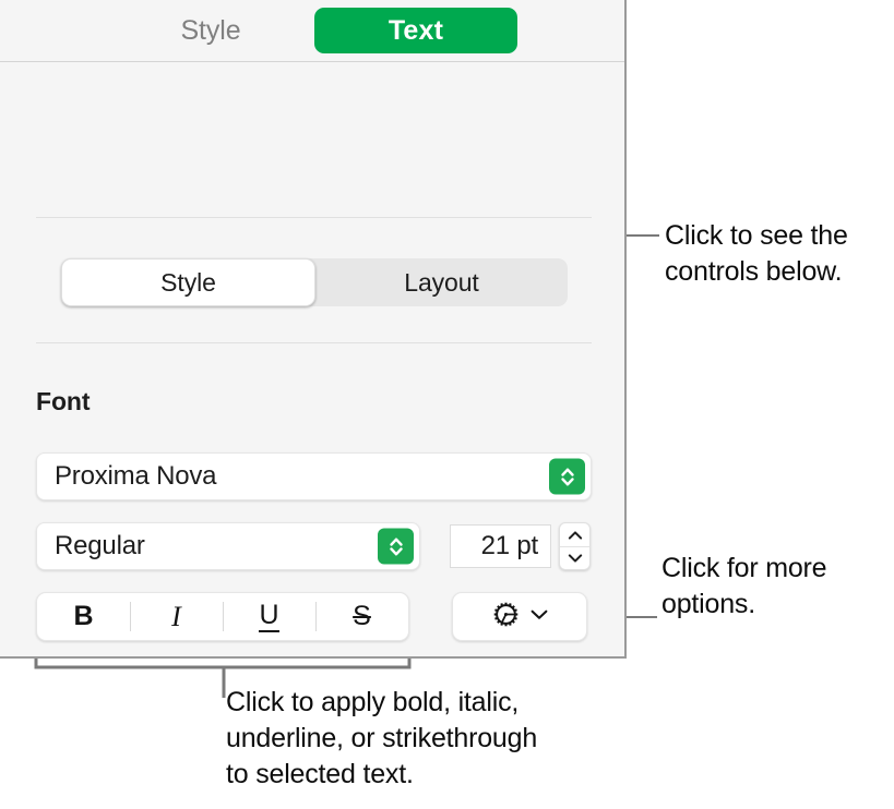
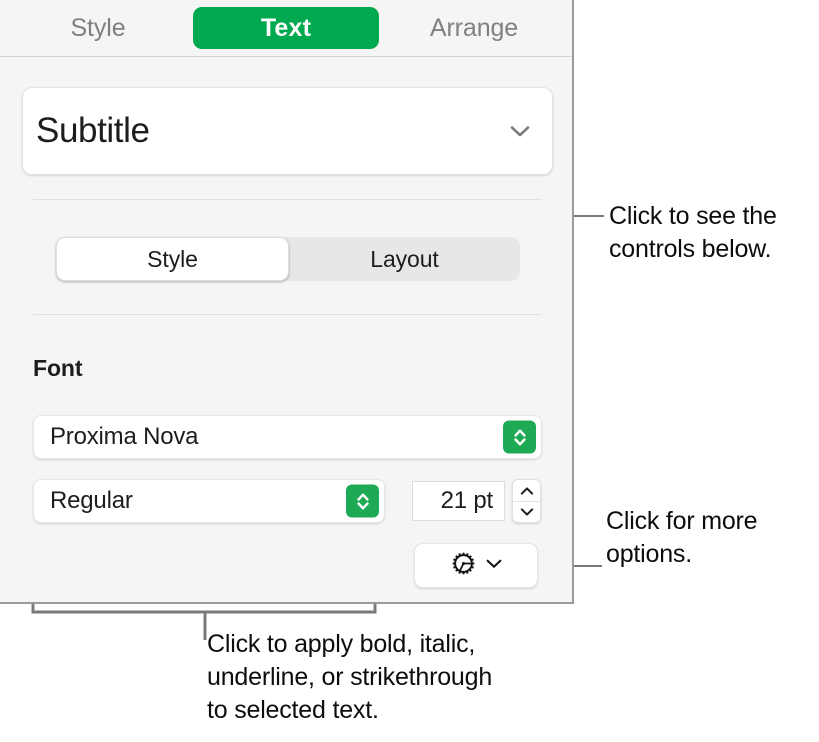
  Style
  Text
+ Arrange
+ Subtitle
  Style
  Layout
  Font
  Proxima Nova
  Regular
  21 pt
- B
- I
- U
- S
  Click to see the
  controls below.
  Click for more
  options.
  Click to apply bold, italic,
  underline, or strikethrough
  to selected text.
